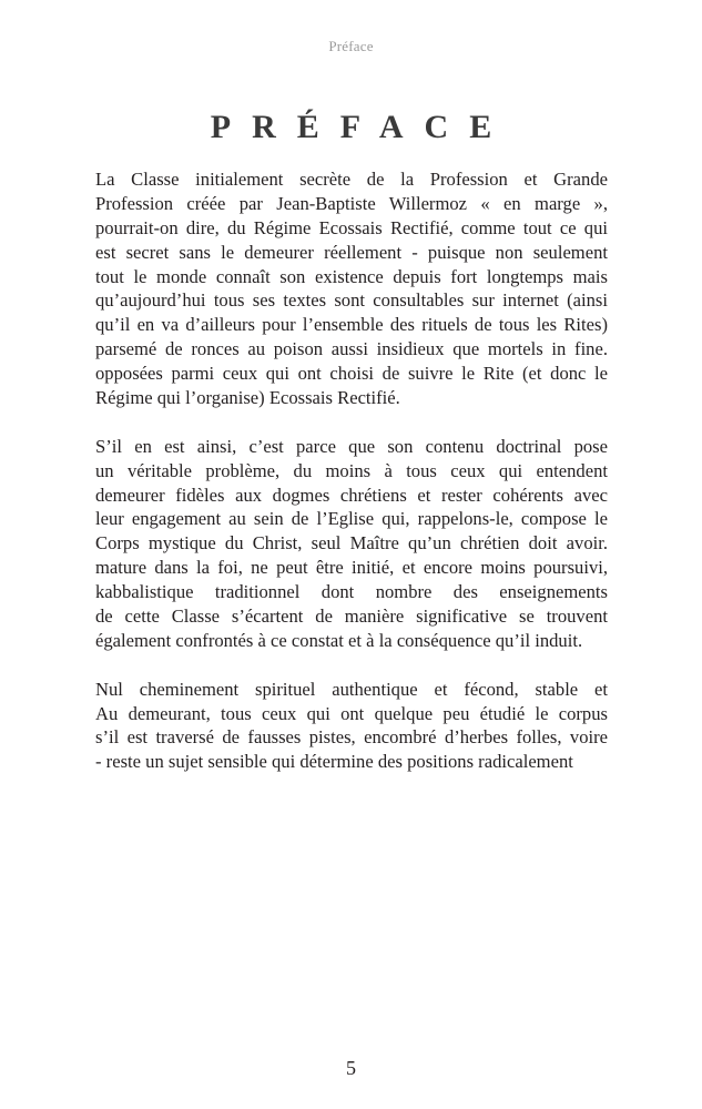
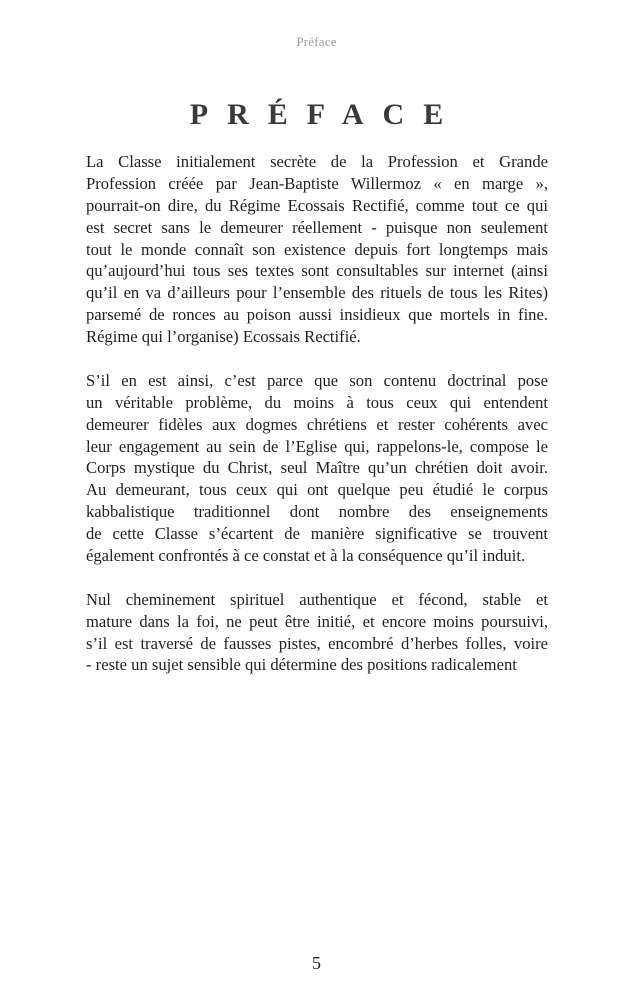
  Préface
  PRÉFACE
  La Classe initialement secrète de la Profession et Grande
  Profession créée par Jean-Baptiste Willermoz « en marge »,
  pourrait-on dire, du Régime Ecossais Rectifié, comme tout ce qui
  est secret sans le demeurer réellement - puisque non seulement
  tout le monde connaît son existence depuis fort longtemps mais
  qu’aujourd’hui tous ses textes sont consultables sur internet (ainsi
  qu’il en va d’ailleurs pour l’ensemble des rituels de tous les Rites)
  parsemé de ronces au poison aussi insidieux que mortels in fine.
- opposées parmi ceux qui ont choisi de suivre le Rite (et donc le
  Régime qui l’organise) Ecossais Rectifié.
  S’il en est ainsi, c’est parce que son contenu doctrinal pose
  un véritable problème, du moins à tous ceux qui entendent
  demeurer fidèles aux dogmes chrétiens et rester cohérents avec
  leur engagement au sein de l’Eglise qui, rappelons-le, compose le
  Corps mystique du Christ, seul Maître qu’un chrétien doit avoir.
- mature dans la foi, ne peut être initié, et encore moins poursuivi,
+ Au demeurant, tous ceux qui ont quelque peu étudié le corpus
  kabbalistique traditionnel dont nombre des enseignements
  de cette Classe s’écartent de manière significative se trouvent
  également confrontés à ce constat et à la conséquence qu’il induit.
  Nul cheminement spirituel authentique et fécond, stable et
- Au demeurant, tous ceux qui ont quelque peu étudié le corpus
+ mature dans la foi, ne peut être initié, et encore moins poursuivi,
  s’il est traversé de fausses pistes, encombré d’herbes folles, voire
  - reste un sujet sensible qui détermine des positions radicalement
  5
